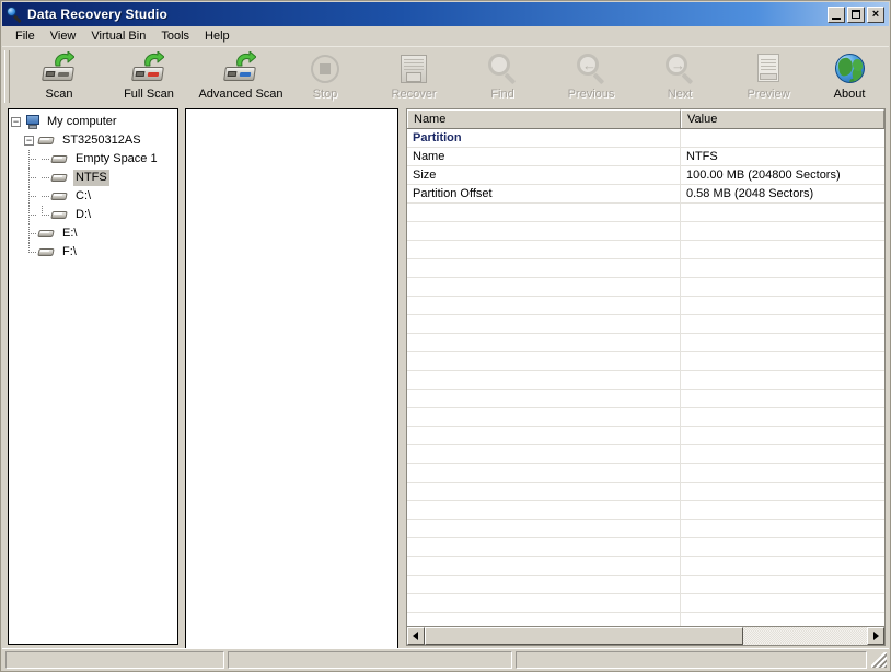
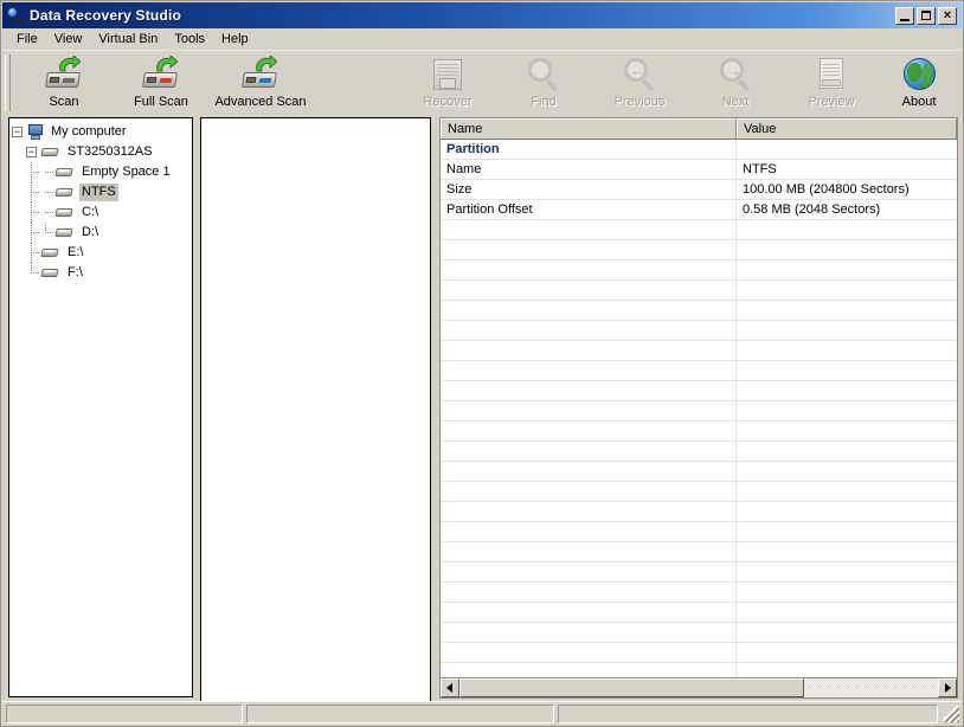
  Data Recovery Studio
  ×
  File
  View
  Virtual Bin
  Tools
  Help
  Scan
  Full Scan
  Advanced Scan
- Stop
  Recover
  Find
  ←
  Previous
  →
  Next
  Preview
  About
  −
  My computer
  −
  ST3250312AS
  Empty Space 1
  NTFS
  C:\
  D:\
  E:\
  F:\
  Name
  Value
  Partition
  Name
  NTFS
  Size
  100.00 MB (204800 Sectors)
  Partition Offset
  0.58 MB (2048 Sectors)
